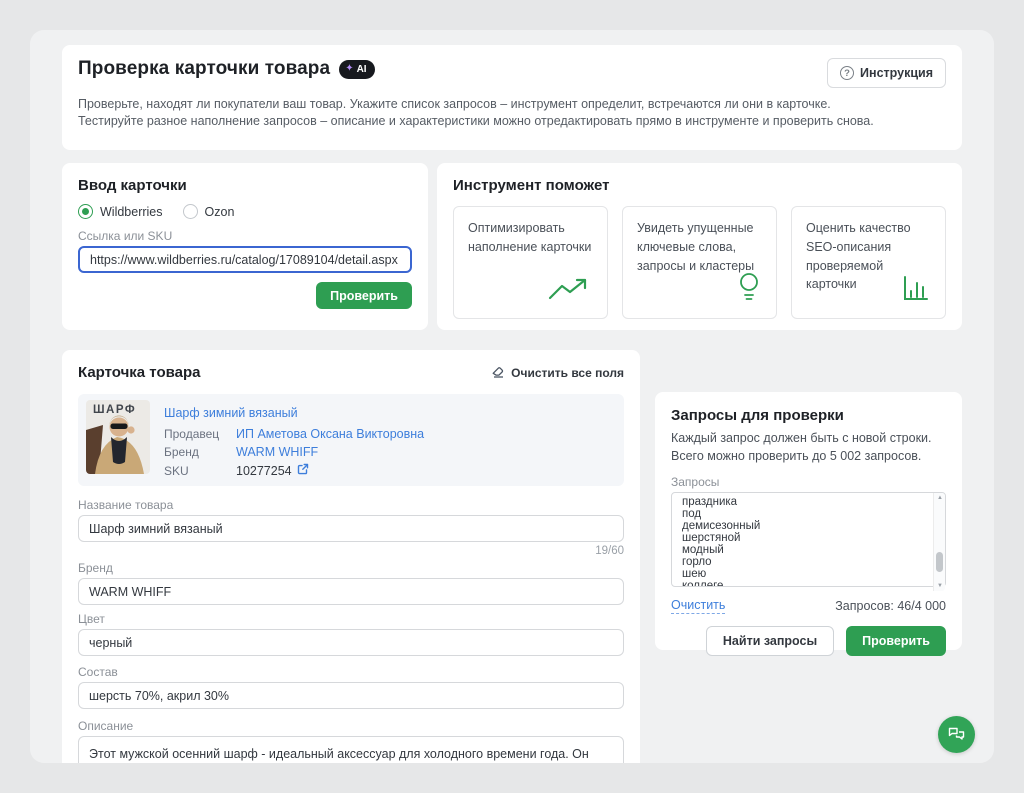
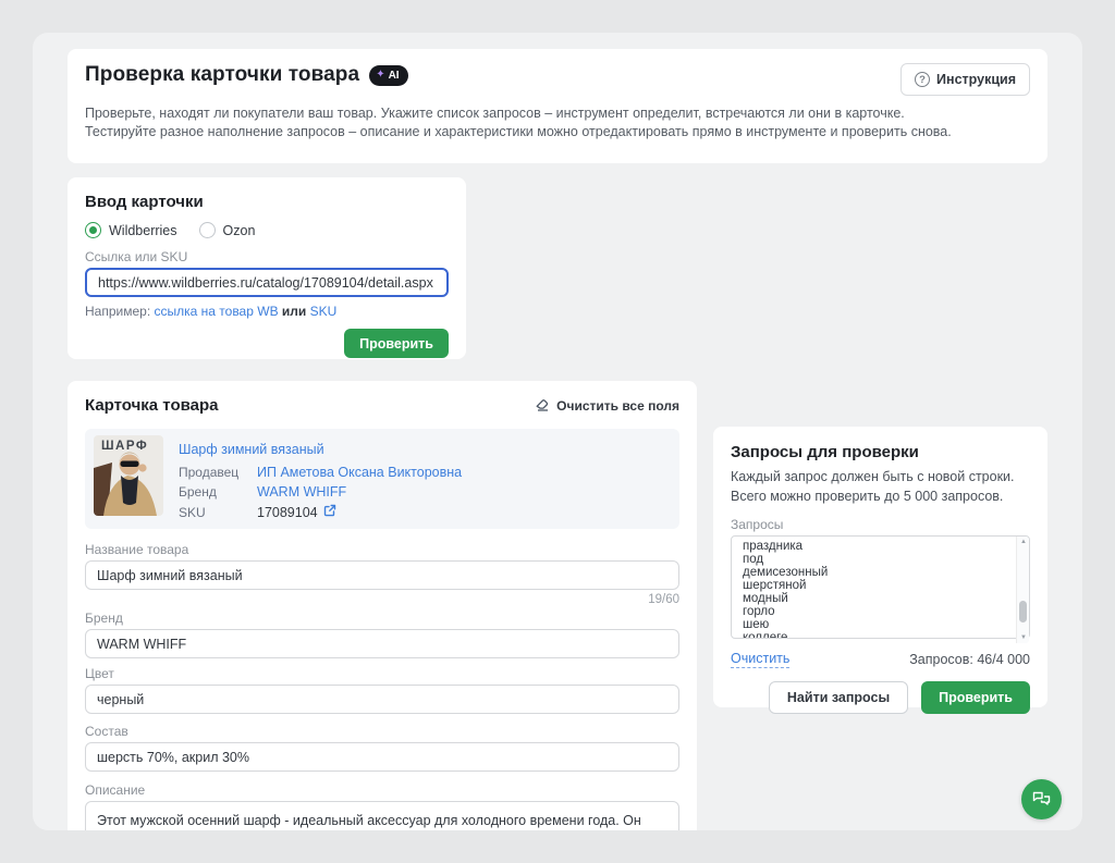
  Проверка карточки товара
  ✦
  AI
  ?
  Инструкция
  Проверьте, находят ли покупатели ваш товар. Укажите список запросов – инструмент определит, встречаются ли они в карточке.
  Тестируйте разное наполнение запросов – описание и характеристики можно отредактировать прямо в инструменте и проверить снова.
  Ввод карточки
  Wildberries
  Ozon
  Ссылка или SKU
  https://www.wildberries.ru/catalog/17089104/detail.aspx
+ Например: ссылка на товар WB или SKU
  Проверить
- Инструмент поможет
- Оптимизировать наполнение карточки
- Увидеть упущенные ключевые слова, запросы и кластеры
- Оценить качество SEO-описания проверяемой карточки
  Карточка товара
  Очистить все поля
  ШАРФ
  Шарф зимний вязаный
  Продавец
  ИП Аметова Оксана Викторовна
  Бренд
  WARM WHIFF
  SKU
- 10277254
+ 17089104
  Название товара
  Шарф зимний вязаный
  19/60
  Бренд
  WARM WHIFF
  Цвет
  черный
  Состав
  шерсть 70%, акрил 30%
  Описание
  Запросы для проверки
- Каждый запрос должен быть с новой строки. Всего можно проверить до 5 002 запросов.
+ Каждый запрос должен быть с новой строки. Всего можно проверить до 5 000 запросов.
  Запросы
  праздника
  под
  демисезонный
  шерстяной
  модный
  горло
  шею
  Очистить
  Запросов: 46/4 000
  Найти запросы
  Проверить
